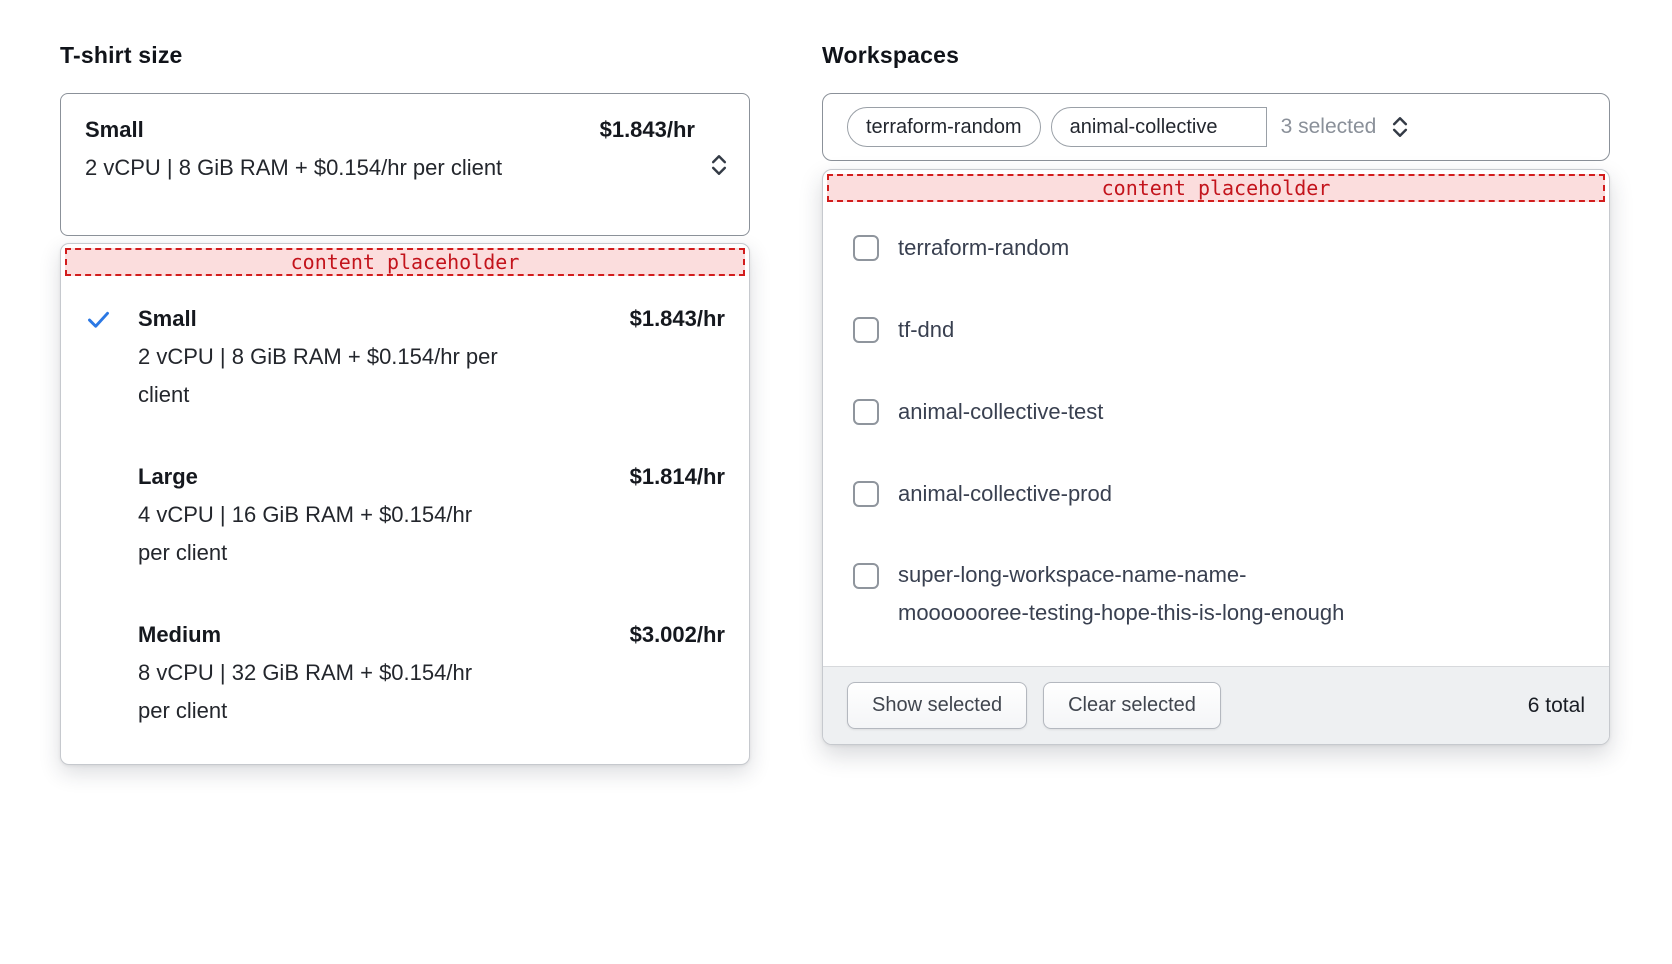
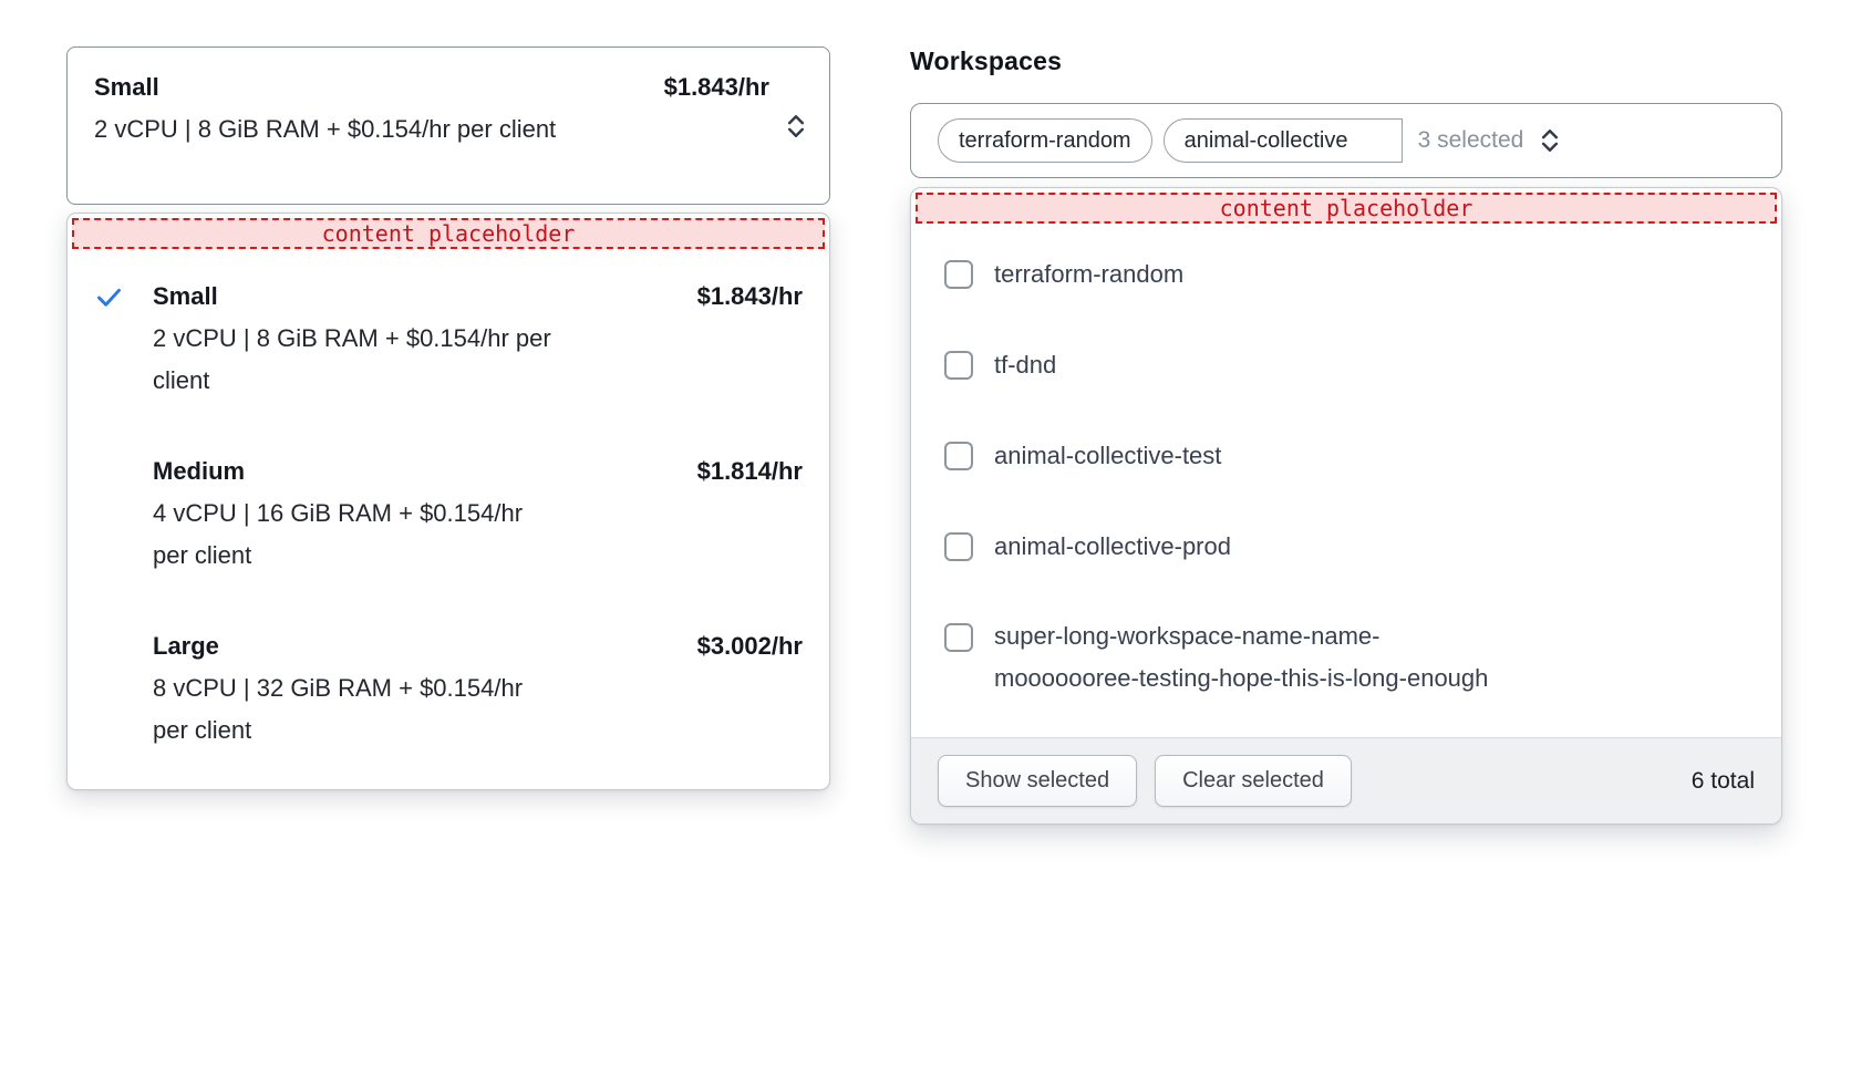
- T-shirt size
  Small
  $1.843/hr
  2 vCPU | 8 GiB RAM + $0.154/hr per client
  content placeholder
  Small
  2 vCPU | 8 GiB RAM + $0.154/hr per client
  $1.843/hr
- Large
+ Medium
  4 vCPU | 16 GiB RAM + $0.154/hr per client
  $1.814/hr
- Medium
+ Large
  8 vCPU | 32 GiB RAM + $0.154/hr per client
  $3.002/hr
  Workspaces
  terraform-random
  animal-collective
  3 selected
  content placeholder
  terraform-random
  tf-dnd
  animal-collective-test
  animal-collective-prod
  super-long-workspace-name-name-
  mooooooree-testing-hope-this-is-long-enough
  Show selected
  Clear selected
  6 total
